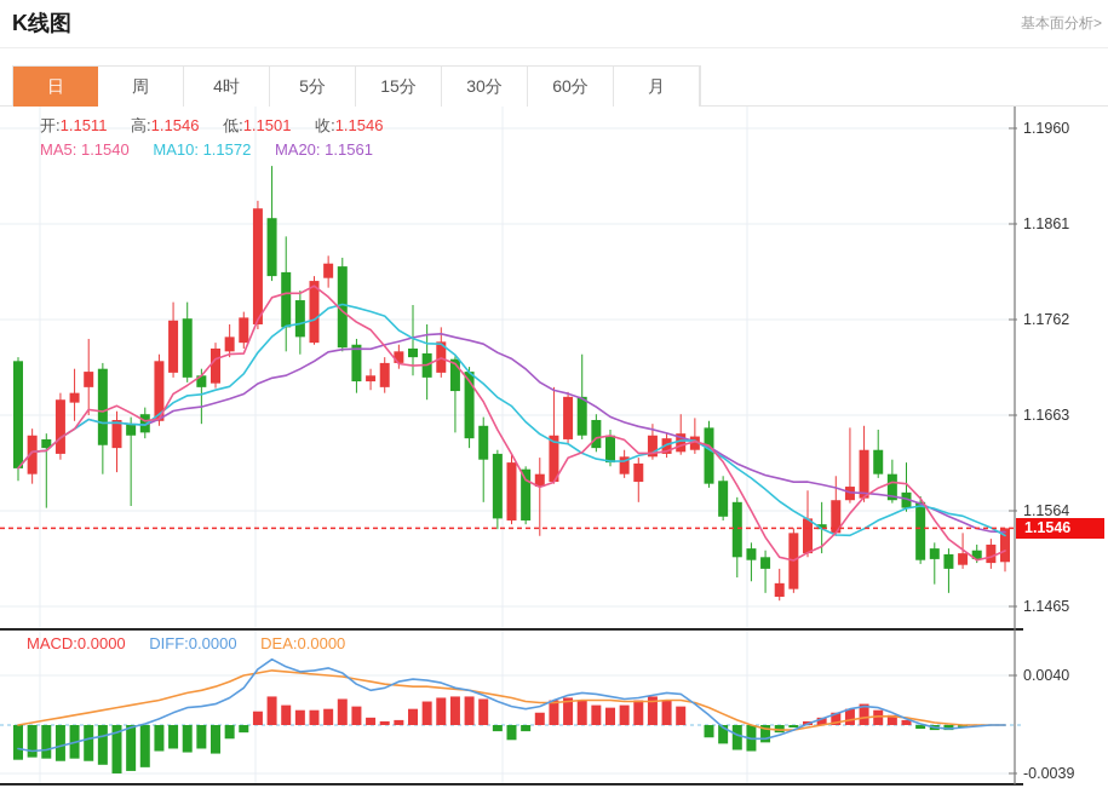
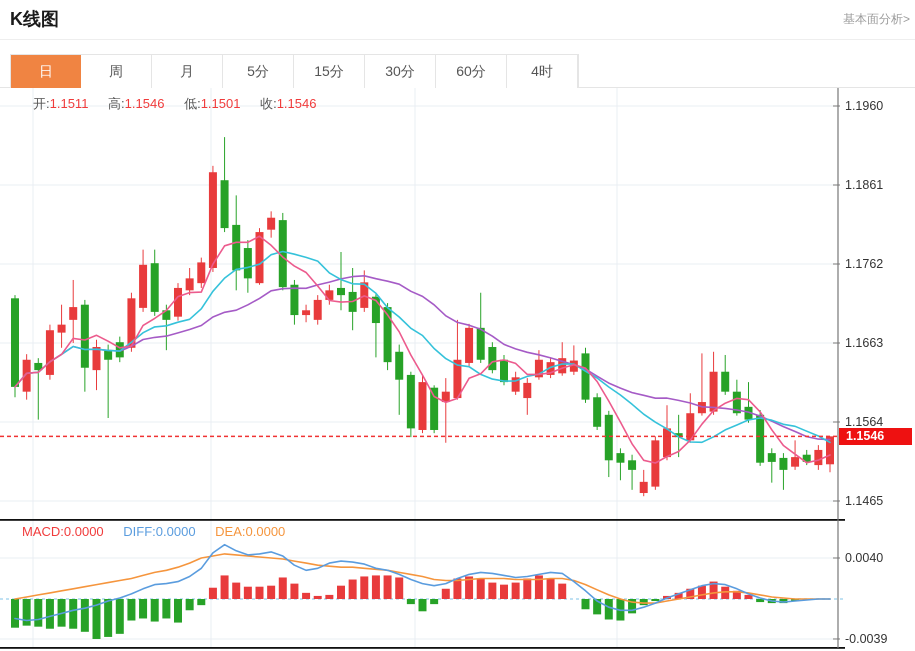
  1.1960
  1.1861
  1.1762
  1.1663
  1.1564
  1.1465
  0.0040
  -0.0039
  K线图
  基本面分析>
  日
  周
- 4时
+ 月
  5分
  15分
  30分
  60分
- 月
+ 4时
  开:1.1511 高:1.1546 低:1.1501 收:1.1546
- MA5: 1.1540 MA10: 1.1572 MA20: 1.1561
  MACD:0.0000 DIFF:0.0000 DEA:0.0000
  1.1546
